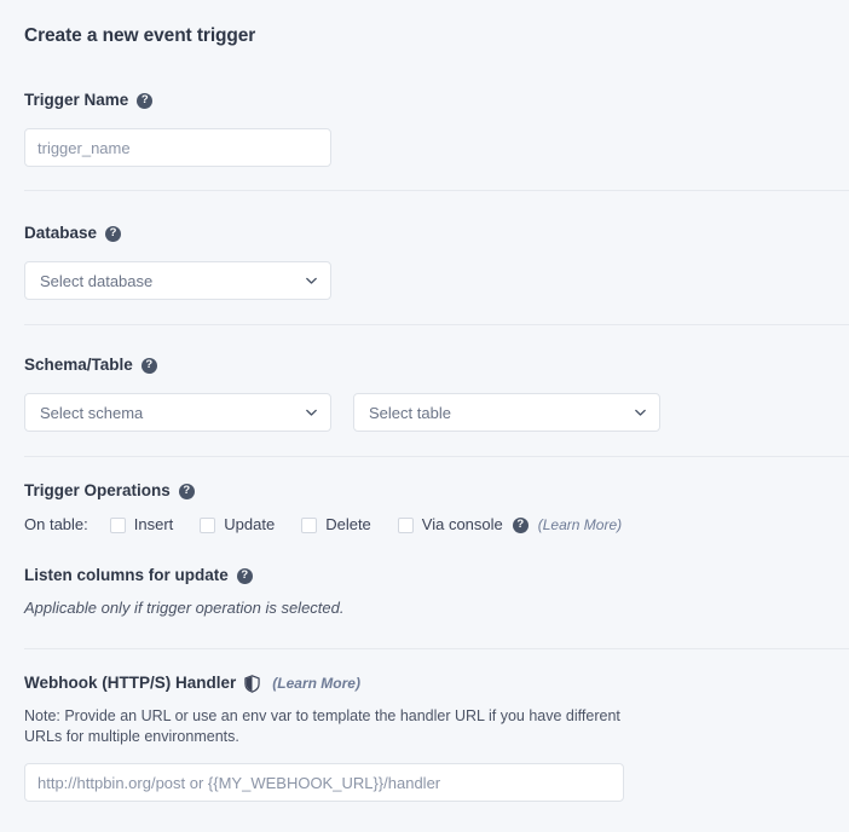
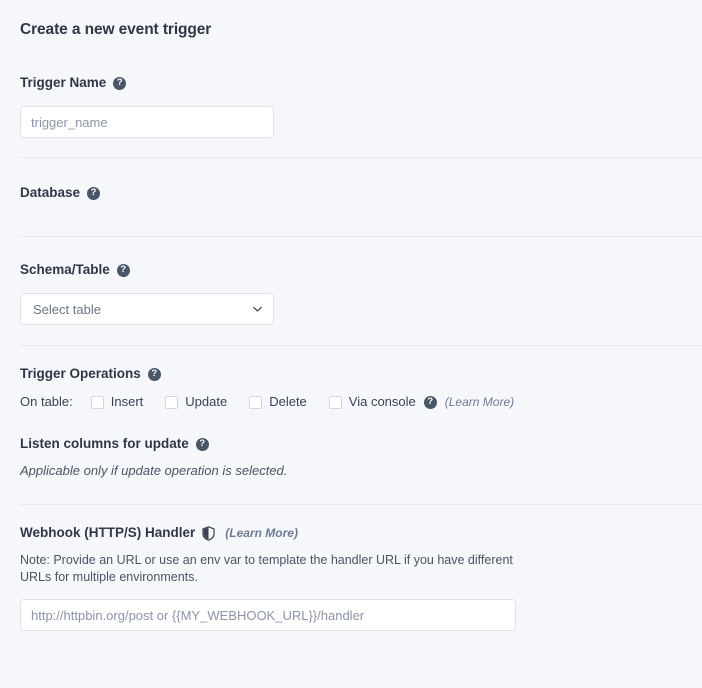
  Create a new event trigger
  Trigger Name
  ?
  trigger_name
  Database
  ?
- Select database
  Schema/Table
  ?
- Select schema
  Select table
  Trigger Operations
  ?
  On table:
  Insert
  Update
  Delete
  Via console
  ?
  (Learn More)
  Listen columns for update
  ?
- Applicable only if trigger operation is selected.
+ Applicable only if update operation is selected.
  Webhook (HTTP/S) Handler
  (Learn More)
  Note: Provide an URL or use an env var to template the handler URL if you have different URLs for multiple environments.
  http://httpbin.org/post or {{MY_WEBHOOK_URL}}/handler
